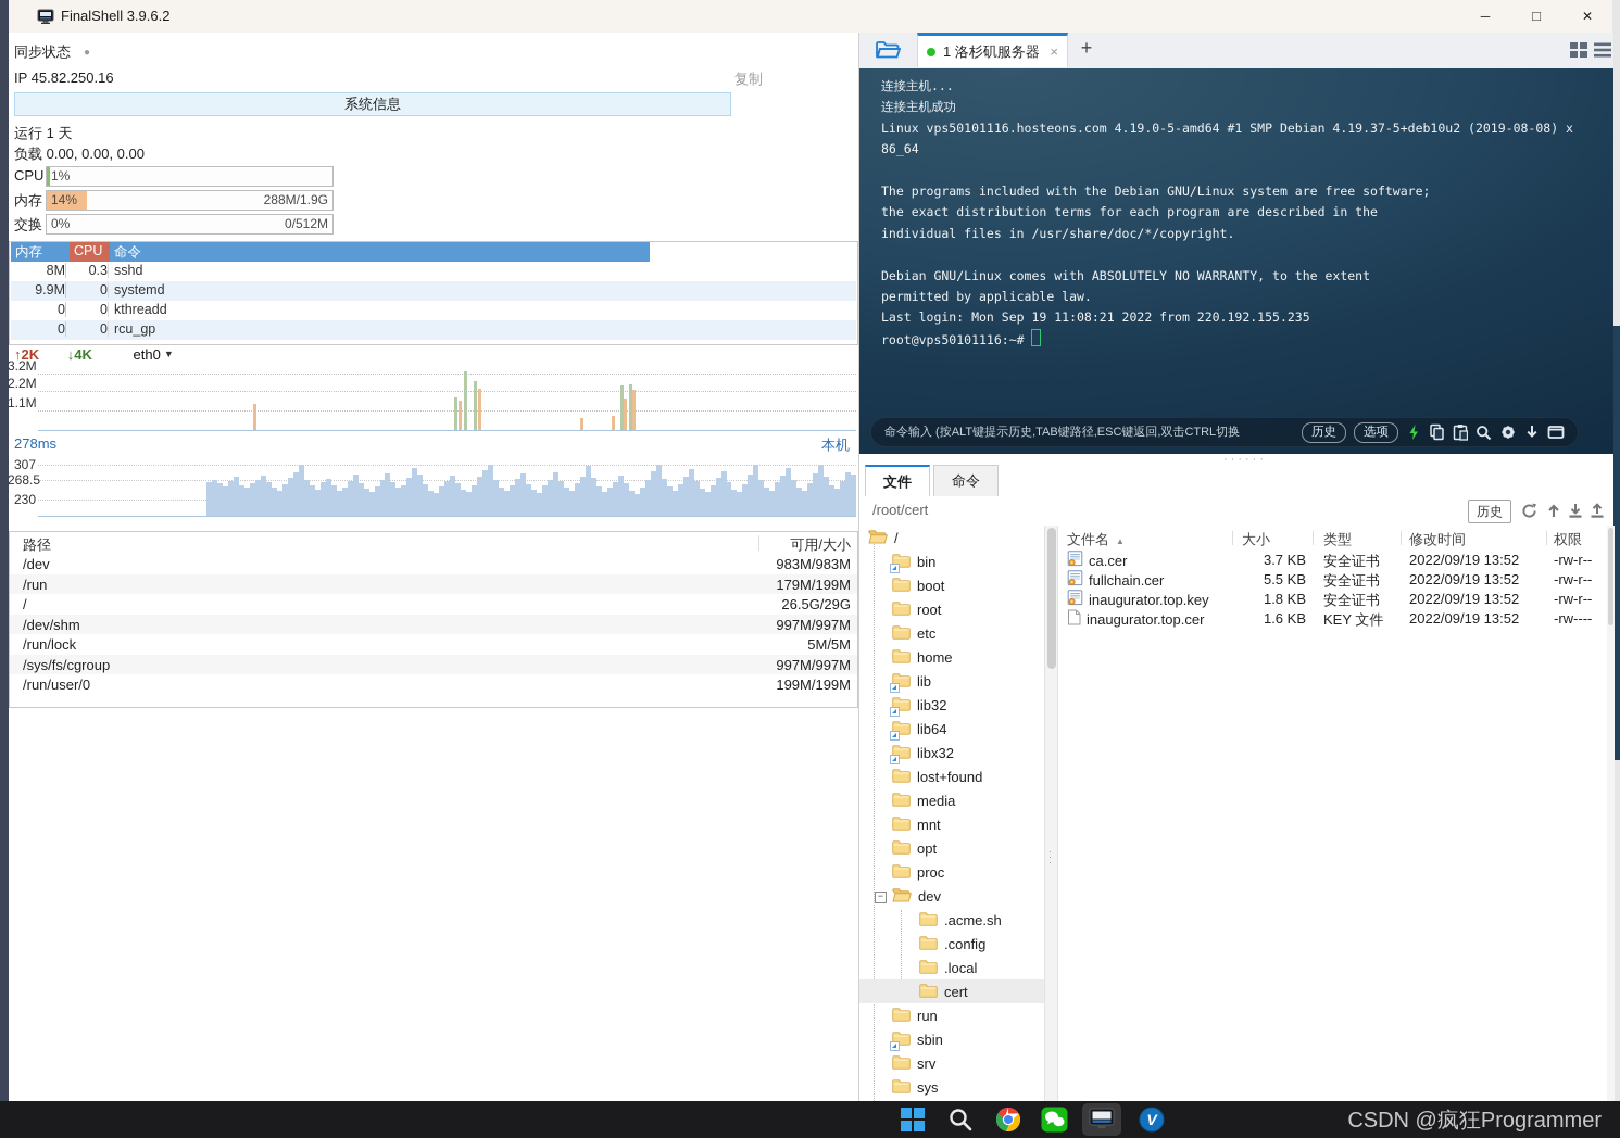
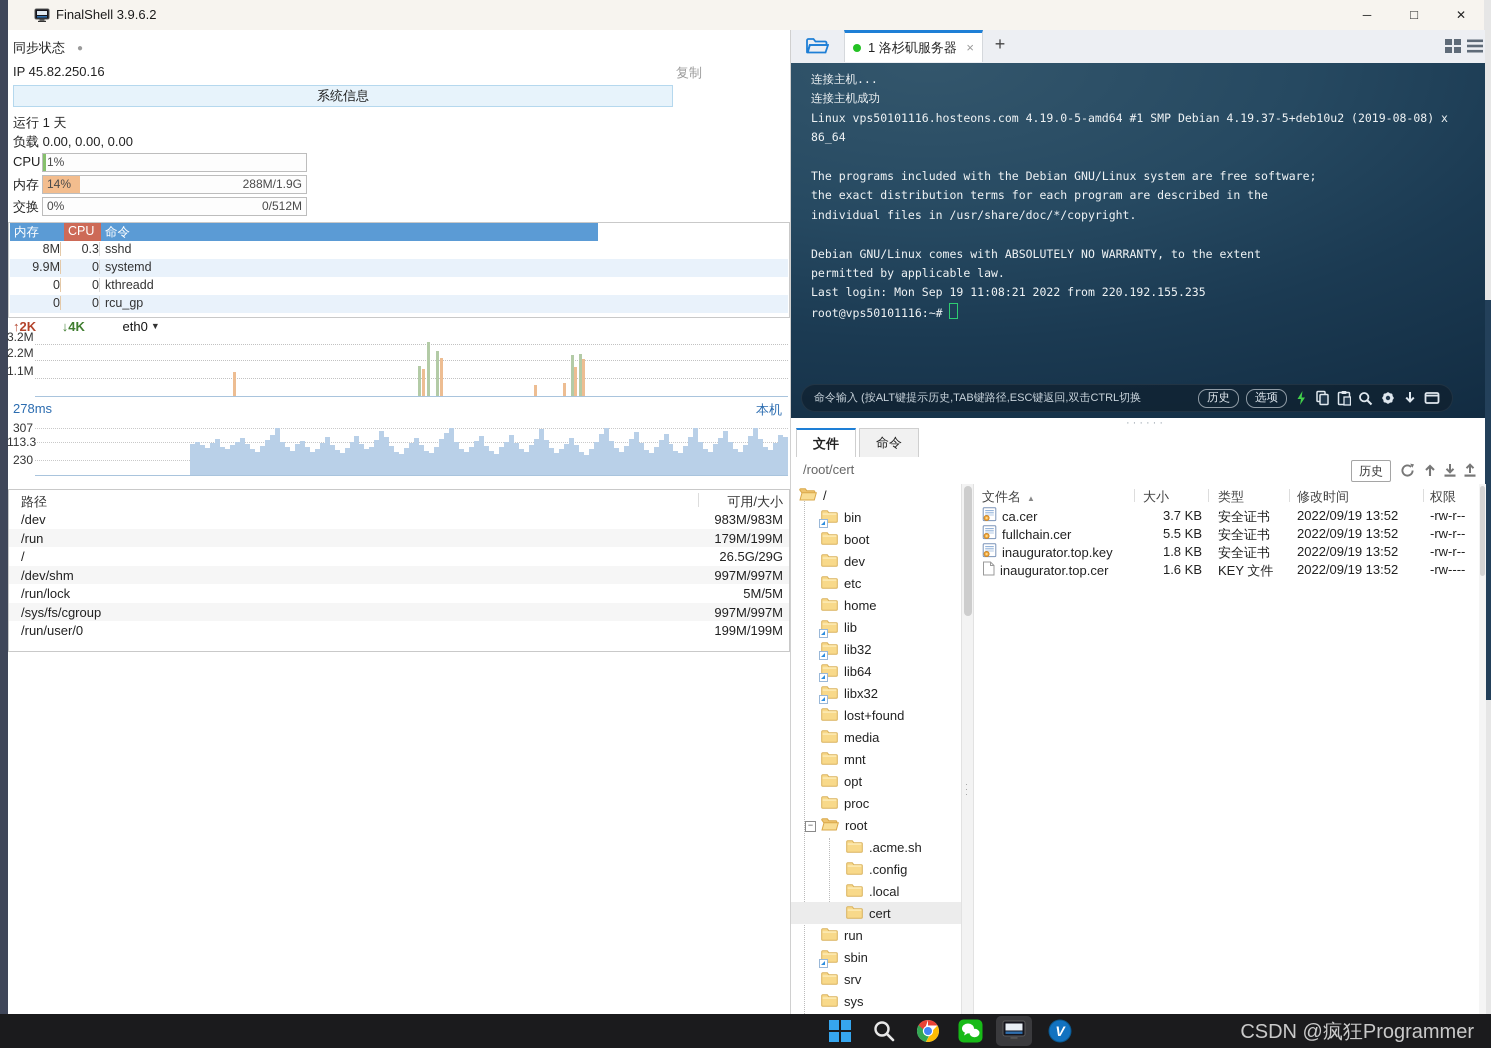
  FinalShell 3.9.6.2
  ─
  □
  ✕
  同步状态 ●
  IP 45.82.250.16
  复制
  系统信息
  运行 1 天
  负载 0.00, 0.00, 0.00
  CPU
  1%
  内存
  14%
  288M/1.9G
  交换
  0%
  0/512M
  内存
  CPU
  命令
  8M
  0.3
  sshd
  9.9M
  0
  systemd
  0
  0
  kthreadd
  0
  0
  rcu_gp
  ↑2K ↓4K eth0 ▼
  3.2M
  2.2M
  1.1M
  278ms
  本机
  307
- 268.5
+ 113.3
  230
  路径
  可用/大小
  /dev
  983M/983M
  /run
  179M/199M
  /
  26.5G/29G
  /dev/shm
  997M/997M
  /run/lock
  5M/5M
  /sys/fs/cgroup
  997M/997M
  /run/user/0
  199M/199M
  1 洛杉矶服务器
  ×
  +
  连接主机...
  连接主机成功
  Linux vps50101116.hosteons.com 4.19.0-5-amd64 #1 SMP Debian 4.19.37-5+deb10u2 (2019-08-08) x
  86_64
  The programs included with the Debian GNU/Linux system are free software;
  the exact distribution terms for each program are described in the
  individual files in /usr/share/doc/*/copyright.
  Debian GNU/Linux comes with ABSOLUTELY NO WARRANTY, to the extent
  permitted by applicable law.
  Last login: Mon Sep 19 11:08:21 2022 from 220.192.155.235
  root@vps50101116:~#
  命令输入 (按ALT键提示历史,TAB键路径,ESC键返回,双击CTRL切换
  历史
  选项
  ······
  文件
  命令
  /root/cert
  历史
  /
  bin
  boot
- root
+ dev
  etc
  home
  lib
  lib32
  lib64
  libx32
  lost+found
  media
  mnt
  opt
  proc
  −
- dev
+ root
  .acme.sh
  .config
  .local
  cert
  run
  sbin
  srv
  sys
  ·
  ·
  ·
  文件名 ▲
  大小
  类型
  修改时间
  权限
  ca.cer
  3.7 KB
  安全证书
  2022/09/19 13:52
  -rw-r--
  fullchain.cer
  5.5 KB
  安全证书
  2022/09/19 13:52
  -rw-r--
  inaugurator.top.key
  1.8 KB
  安全证书
  2022/09/19 13:52
  -rw-r--
  inaugurator.top.cer
  1.6 KB
  KEY 文件
  2022/09/19 13:52
  -rw----
  V
  CSDN @疯狂Programmer
